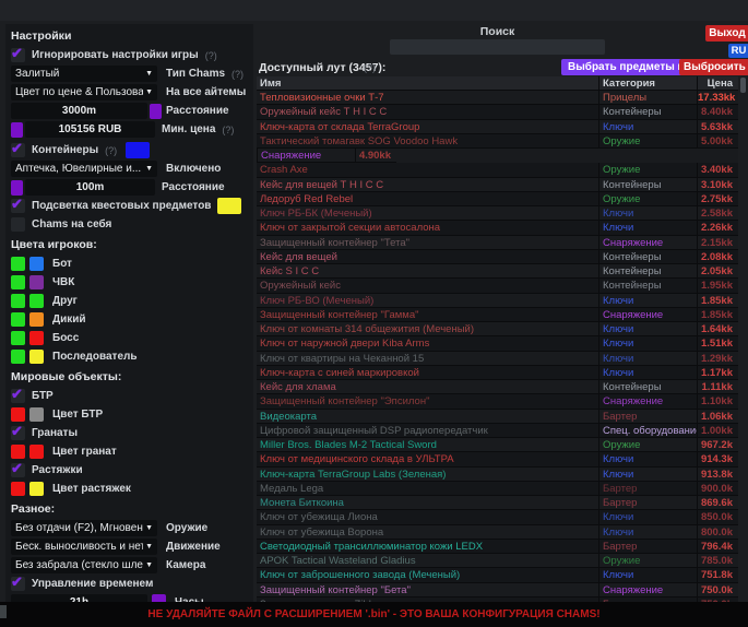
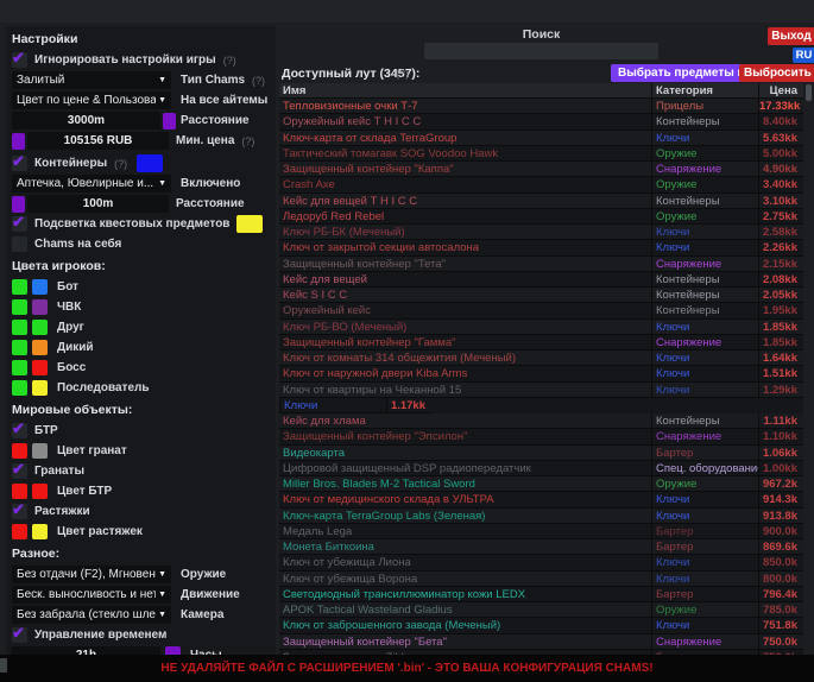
  Настройки
  ✔
  Игнорировать настройки игры
  (?)
  Залитый
  Тип Chams
  (?)
  Цвет по цене & Пользова
  На все айтемы
  3000m
  Расстояние
  105156 RUB
  Мин. цена
  (?)
  ✔
  Контейнеры
  (?)
  Аптечка, Ювелирные и...
  Включено
  100m
  Расстояние
  ✔
  Подсветка квестовых предметов
  Chams на себя
  Цвета игроков:
  Бот
  ЧВК
  Друг
  Дикий
  Босс
  Последователь
  Мировые объекты:
  ✔
  БТР
- Цвет БТР
+ Цвет гранат
  ✔
  Гранаты
- Цвет гранат
+ Цвет БТР
  ✔
  Растяжки
  Цвет растяжек
  Разное:
  Без отдачи (F2), Мгновен
  Оружие
  Беск. выносливость и нет
  Движение
  Без забрала (стекло шле
  Камера
  ✔
  Управление временем
  Поиск
  Выход
  RU
  Доступный лут (3457):
  (?)
  Выбрать предметы
  Выбросить
  Имя
  Категория
  Цена
  Тепловизионные очки Т-7
  Прицелы
  17.33kk
  Оружейный кейс Т Н I С С
  Контейнеры
  8.40kk
  Ключ-карта от склада TerraGroup
  Ключи
  5.63kk
  Тактический томагавк SOG Voodoo Hawk
  Оружие
  5.00kk
+ Защищенный контейнер "Каппа"
  Снаряжение
  4.90kk
  Crash Axe
  Оружие
  3.40kk
  Кейс для вещей Т Н I С С
  Контейнеры
  3.10kk
  Ледоруб Red Rebel
  Оружие
  2.75kk
  Ключ РБ-БК (Меченый)
  Ключи
  2.58kk
  Ключ от закрытой секции автосалона
  Ключи
  2.26kk
  Защищенный контейнер "Тета"
  Снаряжение
  2.15kk
  Кейс для вещей
  Контейнеры
  2.08kk
  Кейс S I C C
  Контейнеры
  2.05kk
  Оружейный кейс
  Контейнеры
  1.95kk
  Ключ РБ-ВО (Меченый)
  Ключи
  1.85kk
  Защищенный контейнер "Гамма"
  Снаряжение
  1.85kk
  Ключ от комнаты 314 общежития (Меченый)
  Ключи
  1.64kk
  Ключ от наружной двери Kiba Arms
  Ключи
  1.51kk
  Ключ от квартиры на Чеканной 15
  Ключи
  1.29kk
- Ключ-карта с синей маркировкой
  Ключи
  1.17kk
  Кейс для хлама
  Контейнеры
  1.11kk
  Защищенный контейнер "Эпсилон"
  Снаряжение
  1.10kk
  Видеокарта
  Бартер
  1.06kk
  Цифровой защищенный DSP радиопередатчик
  Спец. оборудовани
  1.00kk
  Miller Bros. Blades M-2 Tactical Sword
  Оружие
  967.2k
  Ключ от медицинского склада в УЛЬТРА
  Ключи
  914.3k
  Ключ-карта TerraGroup Labs (Зеленая)
  Ключи
  913.8k
  Медаль Lega
  Бартер
  900.0k
  Монета Биткоина
  Бартер
  869.6k
  Ключ от убежища Лиона
  Ключи
  850.0k
  Ключ от убежища Ворона
  Ключи
  800.0k
  Светодиодный трансиллюминатор кожи LEDX
  Бартер
  796.4k
  APOK Tactical Wasteland Gladius
  Оружие
  785.0k
  Ключ от заброшенного завода (Меченый)
  Ключи
  751.8k
  Защищенный контейнер "Бета"
  Снаряжение
  750.0k
  НЕ УДАЛЯЙТЕ ФАЙЛ С РАСШИРЕНИЕМ '.bin' - ЭТО ВАША КОНФИГУРАЦИЯ CHAMS!
